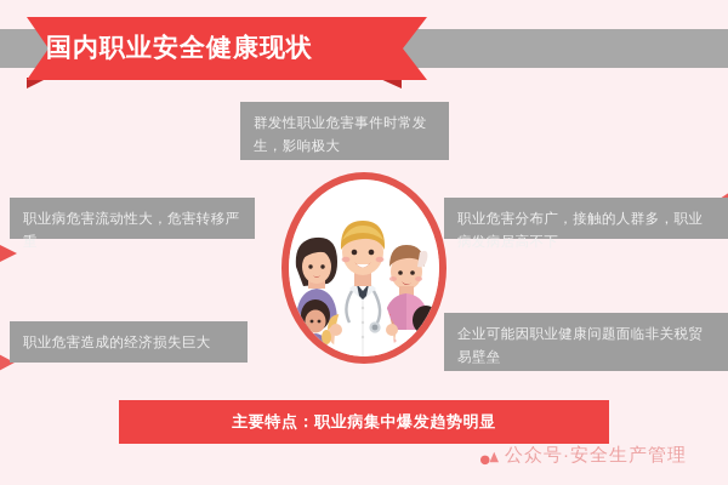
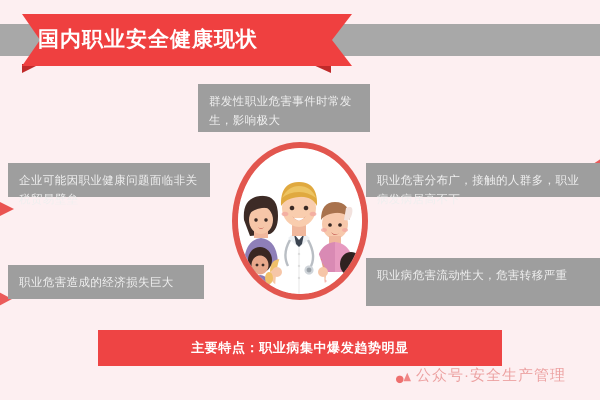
  国内职业安全健康现状
  群发性职业危害事件时常发生，影响极大
- 职业病危害流动性大，危害转移严重
+ 企业可能因职业健康问题面临非关税贸易壁垒
  职业危害分布广，接触的人群多，职业病发病居高不下
  职业危害造成的经济损失巨大
- 企业可能因职业健康问题面临非关税贸易壁垒
+ 职业病危害流动性大，危害转移严重
  主要特点：职业病集中爆发趋势明显
  公众号·安全生产管理
